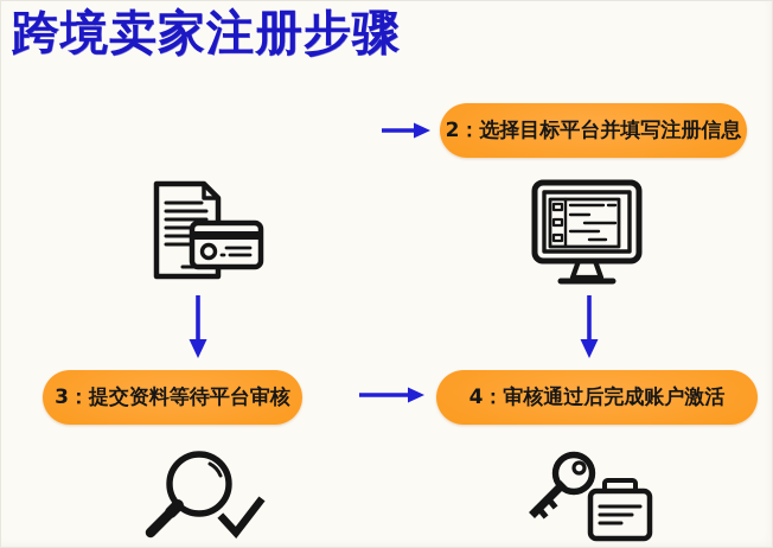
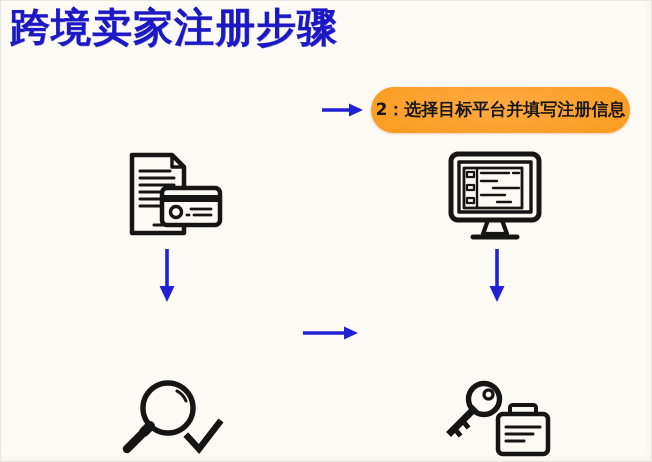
  跨境卖家注册步骤
  2：选择目标平台并填写注册信息
- 3：提交资料等待平台审核
- 4：审核通过后完成账户激活
